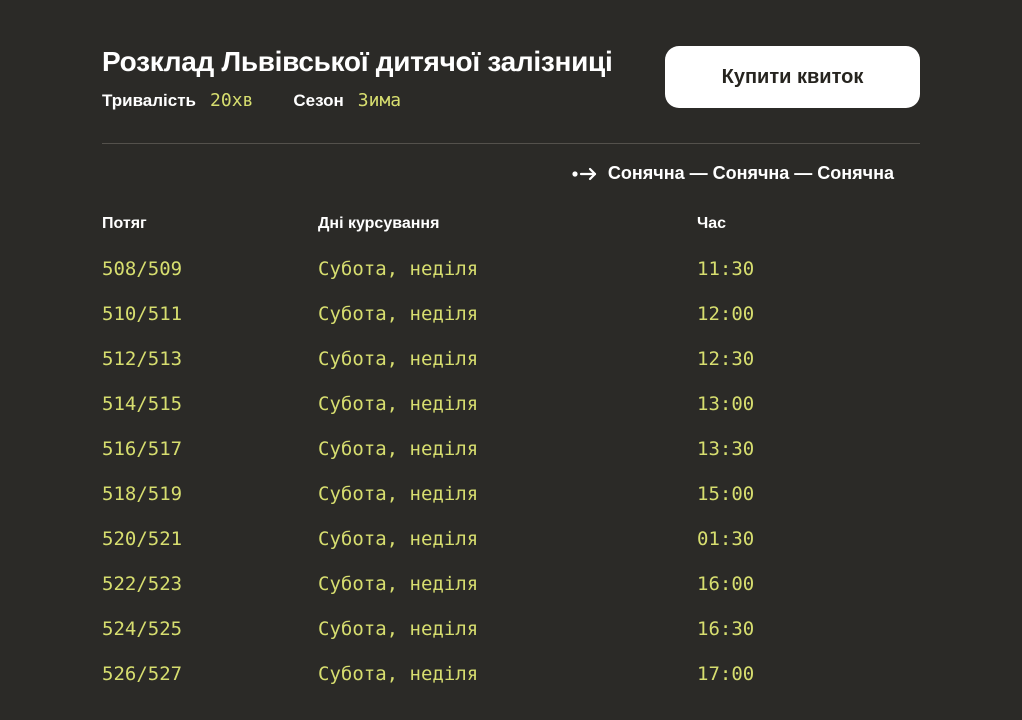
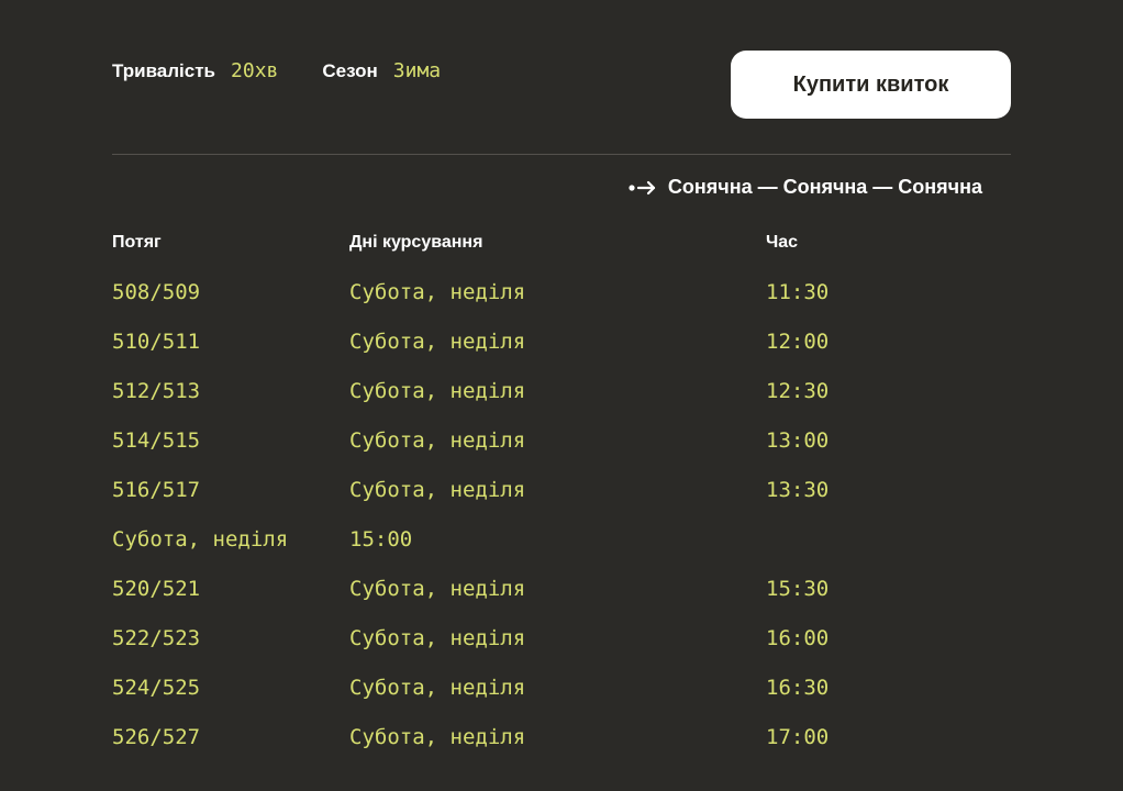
- Розклад Львівської дитячої залізниці
  Тривалість
  20хв
  Сезон
  Зима
  Купити квиток
  Сонячна — Сонячна — Сонячна
  Потяг
  Дні курсування
  Час
  508/509
  Субота, неділя
  11:30
  510/511
  Субота, неділя
  12:00
  512/513
  Субота, неділя
  12:30
  514/515
  Субота, неділя
  13:00
  516/517
  Субота, неділя
  13:30
- 518/519
  Субота, неділя
  15:00
  520/521
  Субота, неділя
- 01:30
+ 15:30
  522/523
  Субота, неділя
  16:00
  524/525
  Субота, неділя
  16:30
  526/527
  Субота, неділя
  17:00
